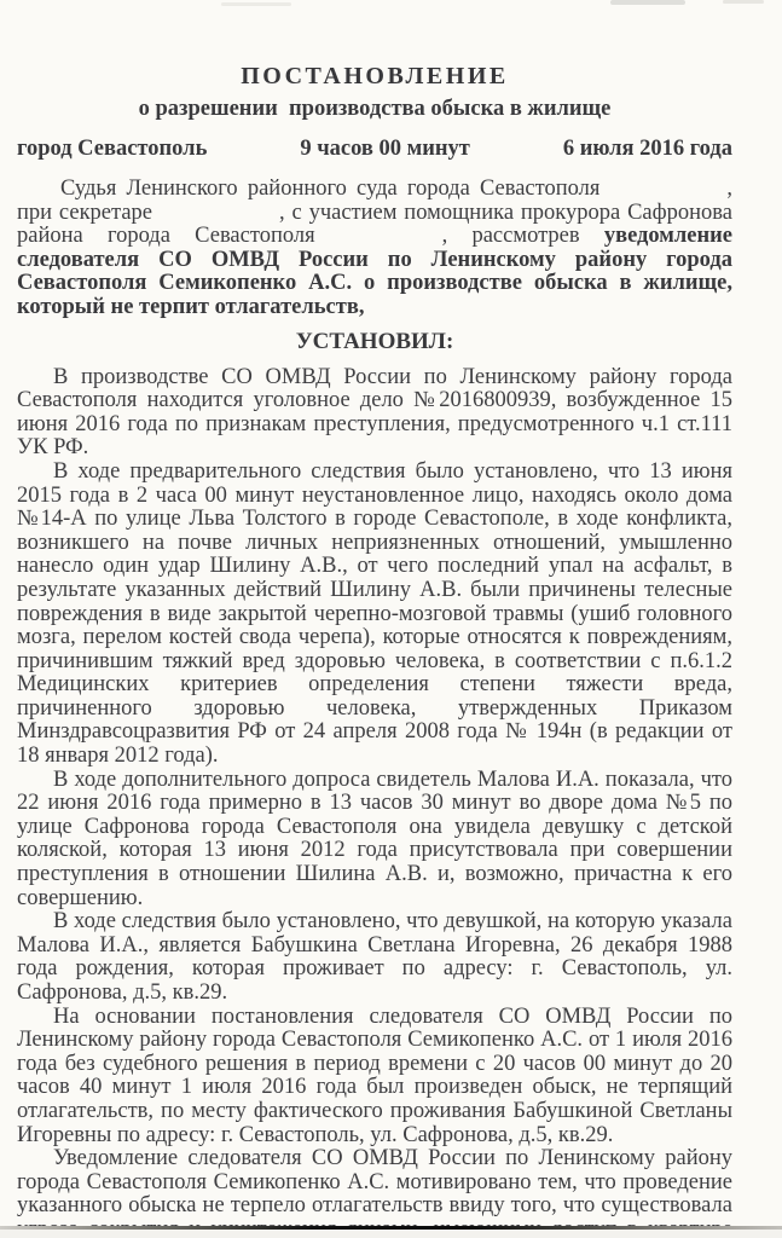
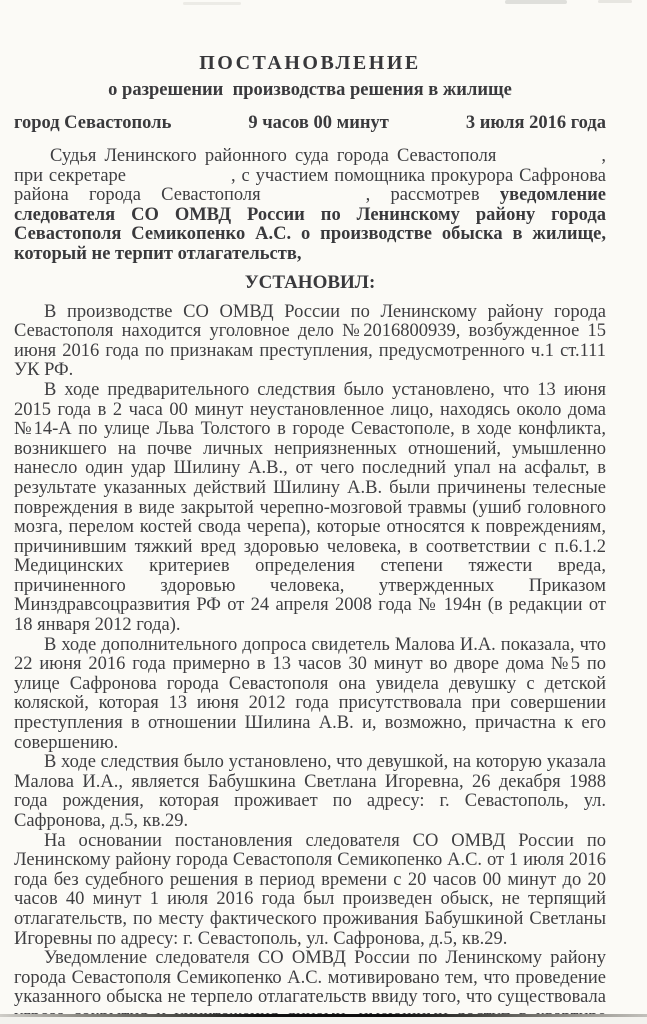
  ПОСТАНОВЛЕНИЕ
- о разрешении производства обыска в жилище
+ о разрешении производства решения в жилище
  город Севастополь
  9 часов 00 минут
- 6 июля 2016 года
+ 3 июля 2016 года
  Судья Ленинского районного суда города Севастополя , при секретаре , с участием помощника прокурора Сафронова района города Севастополя , рассмотрев уведомление следователя СО ОМВД России по Ленинскому району города Севастополя Семикопенко А.С. о производстве обыска в жилище, который не терпит отлагательств,
  УСТАНОВИЛ:
  В производстве СО ОМВД России по Ленинскому району города Севастополя находится уголовное дело №2016800939, возбужденное 15 июня 2016 года по признакам преступления, предусмотренного ч.1 ст.111 УК РФ.
  В ходе предварительного следствия было установлено, что 13 июня 2015 года в 2 часа 00 минут неустановленное лицо, находясь около дома №14-А по улице Льва Толстого в городе Севастополе, в ходе конфликта, возникшего на почве личных неприязненных отношений, умышленно нанесло один удар Шилину А.В., от чего последний упал на асфальт, в результате указанных действий Шилину А.В. были причинены телесные повреждения в виде закрытой черепно-мозговой травмы (ушиб головного мозга, перелом костей свода черепа), которые относятся к повреждениям, причинившим тяжкий вред здоровью человека, в соответствии с п.6.1.2 Медицинских критериев определения степени тяжести вреда, причиненного здоровью человека, утвержденных Приказом Минздравсоцразвития РФ от 24 апреля 2008 года № 194н (в редакции от 18 января 2012 года).
  В ходе дополнительного допроса свидетель Малова И.А. показала, что 22 июня 2016 года примерно в 13 часов 30 минут во дворе дома №5 по улице Сафронова города Севастополя она увидела девушку с детской коляской, которая 13 июня 2012 года присутствовала при совершении преступления в отношении Шилина А.В. и, возможно, причастна к его совершению.
  В ходе следствия было установлено, что девушкой, на которую указала Малова И.А., является Бабушкина Светлана Игоревна, 26 декабря 1988 года рождения, которая проживает по адресу: г. Севастополь, ул. Сафронова, д.5, кв.29.
  На основании постановления следователя СО ОМВД России по Ленинскому району города Севастополя Семикопенко А.С. от 1 июля 2016 года без судебного решения в период времени с 20 часов 00 минут до 20 часов 40 минут 1 июля 2016 года был произведен обыск, не терпящий отлагательств, по месту фактического проживания Бабушкиной Светланы Игоревны по адресу: г. Севастополь, ул. Сафронова, д.5, кв.29.
